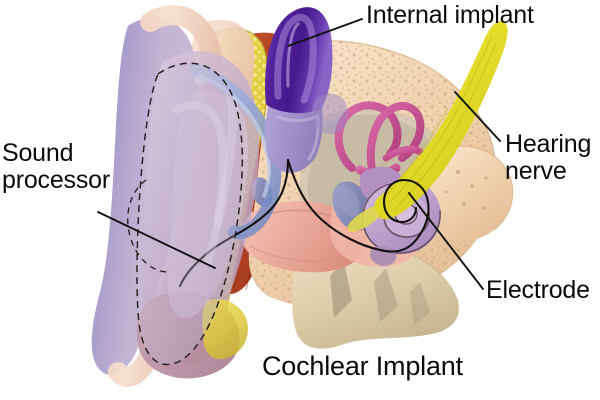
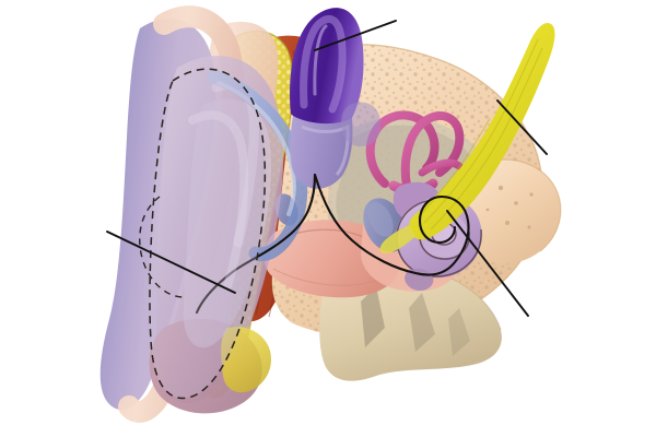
- Sound
- processor
- Internal implant
- Hearing
- nerve
- Electrode
- Cochlear Implant
